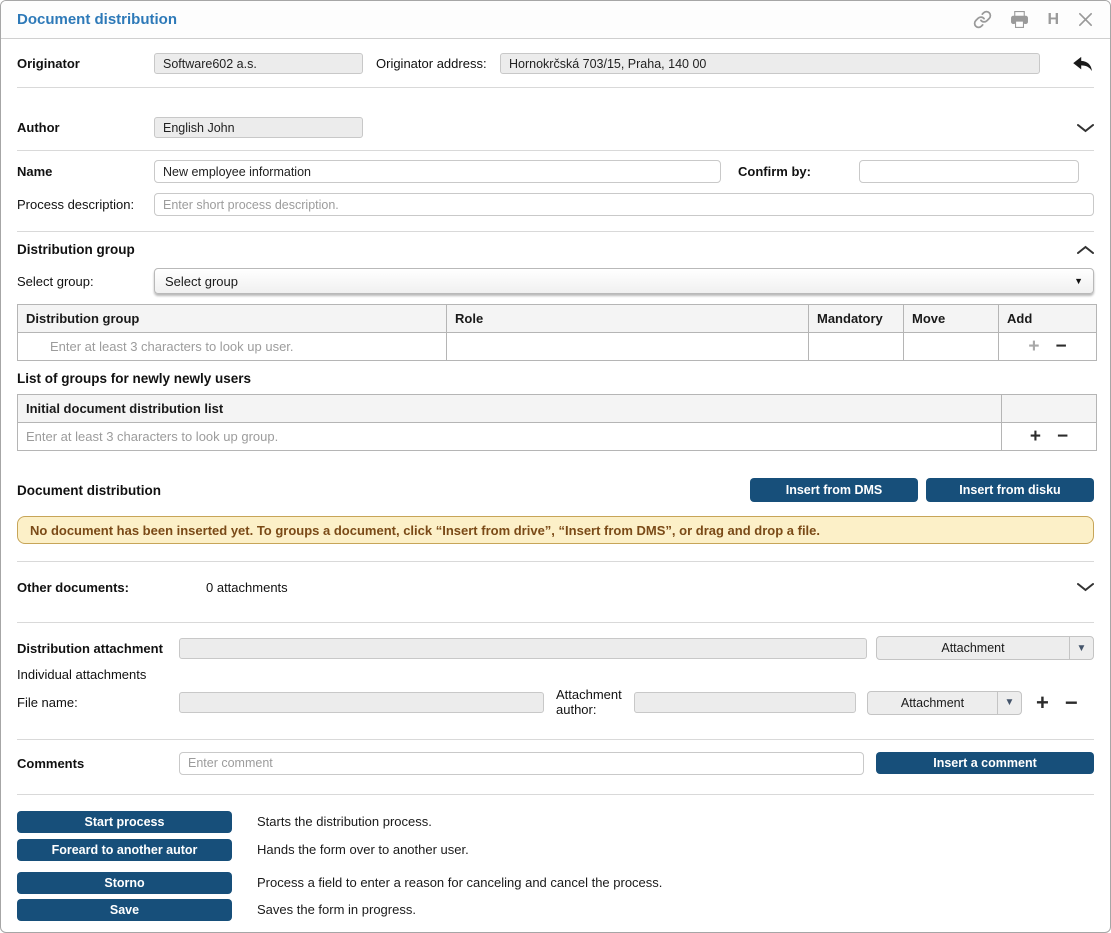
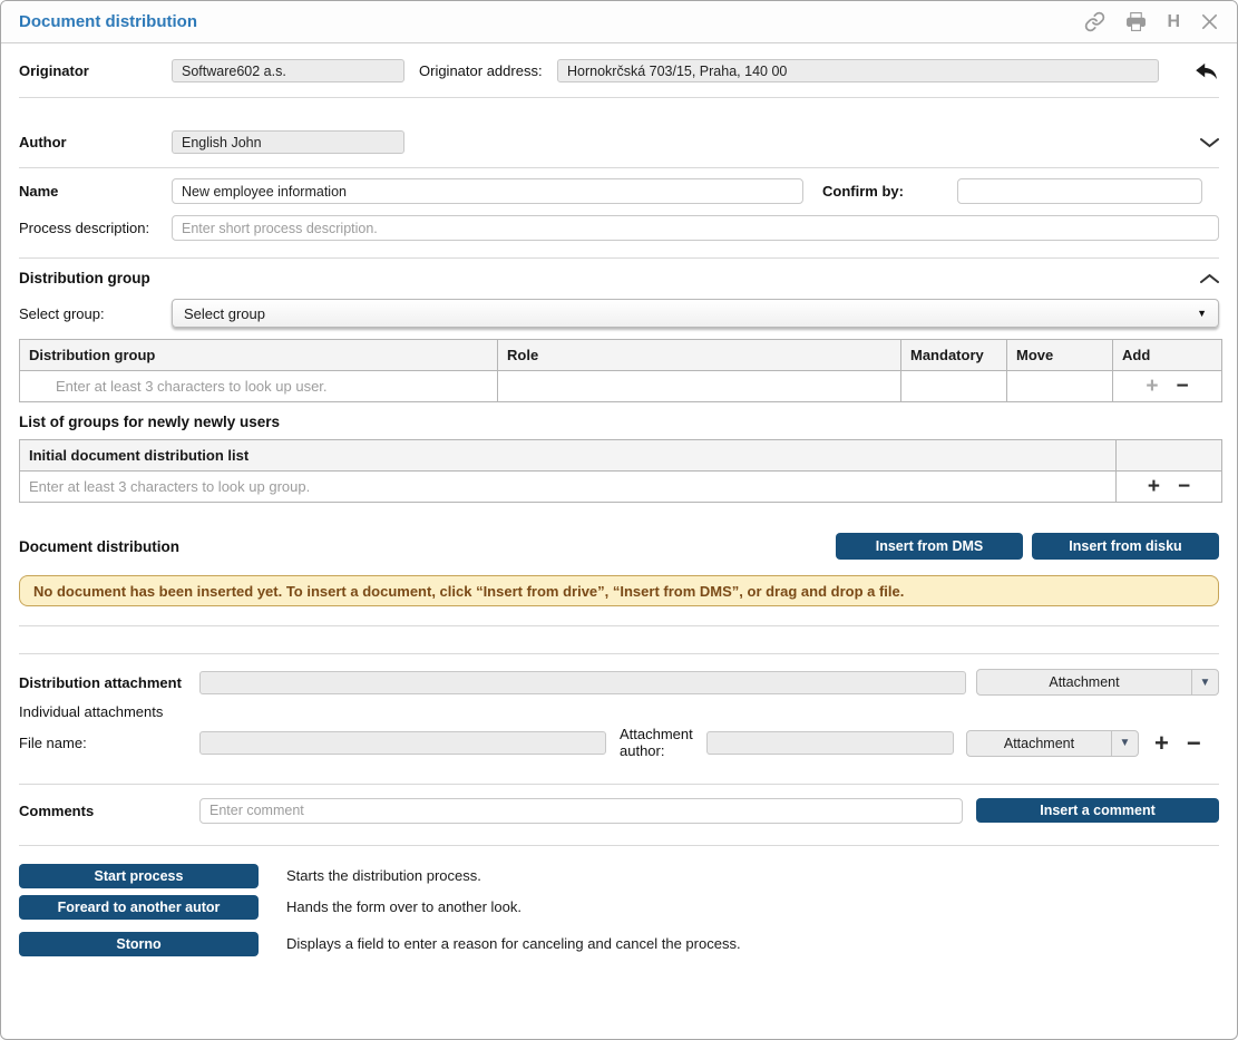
  Document distribution
  H
  Originator
  Software602 a.s.
  Originator address:
  Hornokrčská 703/15, Praha, 140 00
  Author
  English John
  Name
  New employee information
  Confirm by:
  Process description:
  Enter short process description.
  Distribution group
  Select group:
  Select group
  ▼
  Distribution group	Role	Mandatory	Move	Add
  Enter at least 3 characters to look up user.				+ −
  List of groups for newly newly users
  Initial document distribution list
  Enter at least 3 characters to look up group.	+ −
  Document distribution
  Insert from DMS
  Insert from disku
- No document has been inserted yet. To groups a document, click “Insert from drive”, “Insert from DMS”, or drag and drop a file.
+ No document has been inserted yet. To insert a document, click “Insert from drive”, “Insert from DMS”, or drag and drop a file.
- Other documents:
- 0 attachments
  Distribution attachment
  Attachment
  ▼
  Individual attachments
  File name:
  Attachment author:
  Attachment
  ▼
  +
  −
  Comments
  Enter comment
  Insert a comment
  Start process
  Starts the distribution process.
  Foreard to another autor
- Hands the form over to another user.
+ Hands the form over to another look.
  Storno
- Process a field to enter a reason for canceling and cancel the process.
+ Displays a field to enter a reason for canceling and cancel the process.
- Save
- Saves the form in progress.
